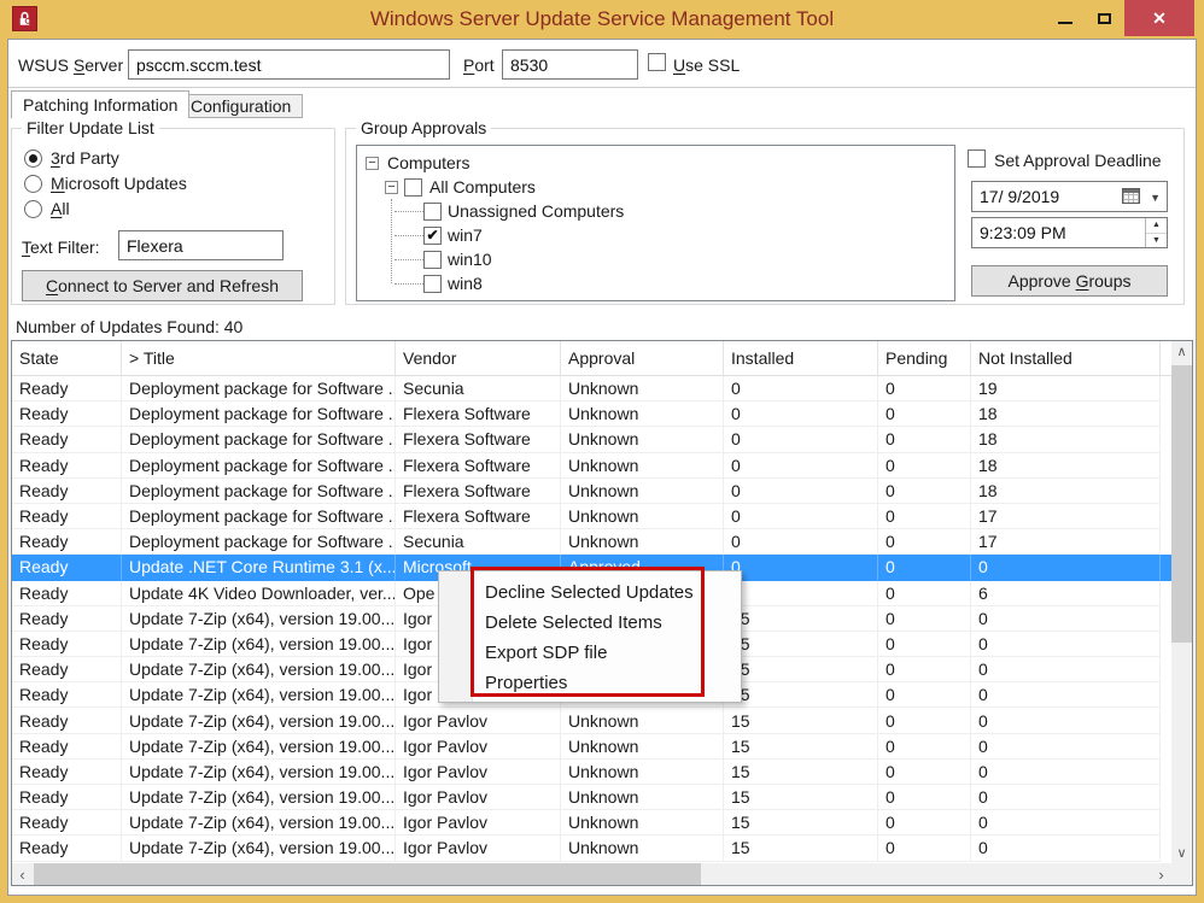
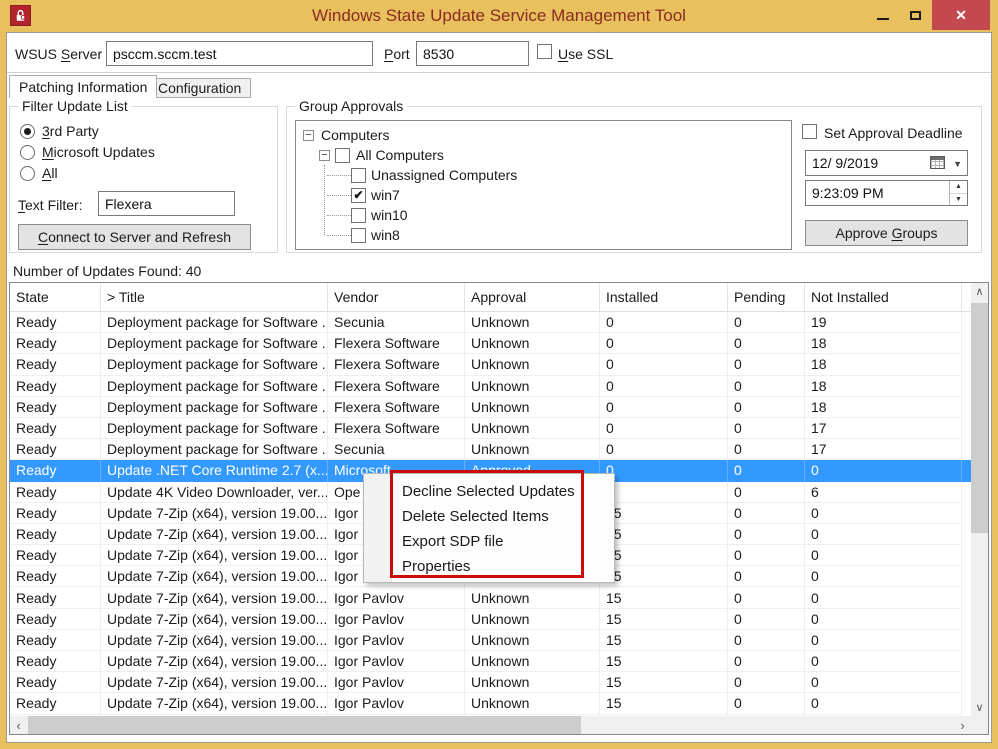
- Windows Server Update Service Management Tool
+ Windows State Update Service Management Tool
  ✕
  WSUS Server
  psccm.sccm.test
  Port
  8530
  Use SSL
  Patching Information
  Configuration
  Filter Update List
  3rd Party
  Microsoft Updates
  All
  Text Filter:
  Flexera
  Connect to Server and Refresh
  Group Approvals
  −
  Computers
  −
  All Computers
  Unassigned Computers
  ✔
  win7
  win10
  win8
  Set Approval Deadline
- 17/ 9/2019
+ 12/ 9/2019
  ▼
  9:23:09 PM
  Approve Groups
  Number of Updates Found: 40
  State
  > Title
  Vendor
  Approval
  Installed
  Pending
  Not Installed
  Ready
  Deployment package for Software ..
  Secunia
  Unknown
  0
  0
  19
  Ready
  Deployment package for Software ..
  Flexera Software
  Unknown
  0
  0
  18
  Ready
  Deployment package for Software ..
  Flexera Software
  Unknown
  0
  0
  18
  Ready
  Deployment package for Software ..
  Flexera Software
  Unknown
  0
  0
  18
  Ready
  Deployment package for Software ..
  Flexera Software
  Unknown
  0
  0
  18
  Ready
  Deployment package for Software ..
  Flexera Software
  Unknown
  0
  0
  17
  Ready
  Deployment package for Software ..
  Secunia
  Unknown
  0
  0
  17
  Ready
- Update .NET Core Runtime 3.1 (x...
+ Update .NET Core Runtime 2.7 (x...
  Microsoft
  Approved
  0
  0
  0
  Ready
  Update 4K Video Downloader, ver...
  Ope
  0
  6
  Ready
  Update 7-Zip (x64), version 19.00...
  0
  0
  Ready
  Update 7-Zip (x64), version 19.00...
  0
  0
  Ready
  Update 7-Zip (x64), version 19.00...
  0
  0
  Ready
  Update 7-Zip (x64), version 19.00...
  0
  0
  Ready
  Update 7-Zip (x64), version 19.00...
  Igor Pavlov
  Unknown
  15
  0
  0
  Ready
  Update 7-Zip (x64), version 19.00...
  Igor Pavlov
  Unknown
  15
  0
  0
  Ready
  Update 7-Zip (x64), version 19.00...
  Igor Pavlov
  Unknown
  15
  0
  0
  Ready
  Update 7-Zip (x64), version 19.00...
  Igor Pavlov
  Unknown
  15
  0
  0
  Ready
  Update 7-Zip (x64), version 19.00...
  Igor Pavlov
  Unknown
  15
  0
  0
  Ready
  Update 7-Zip (x64), version 19.00...
  Igor Pavlov
  Unknown
  15
  0
  0
  ∧
  ∨
  ‹
  ›
  Decline Selected Updates
  Delete Selected Items
  Export SDP file
  Properties
